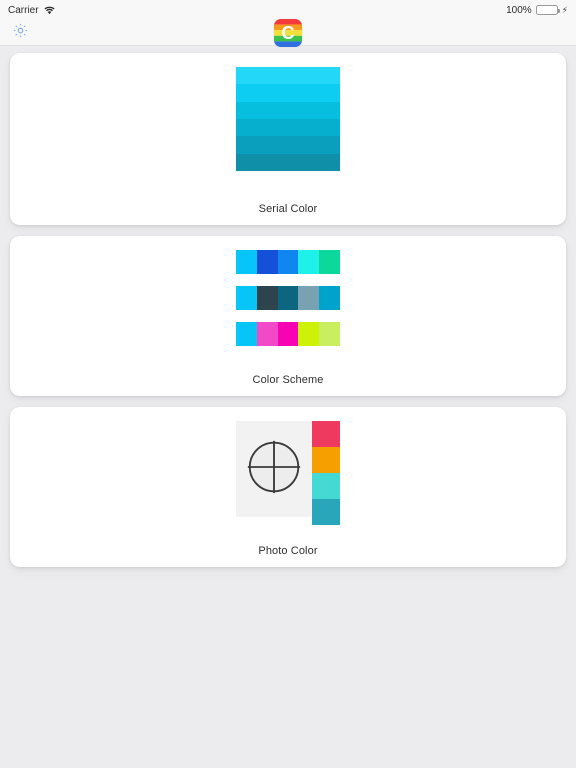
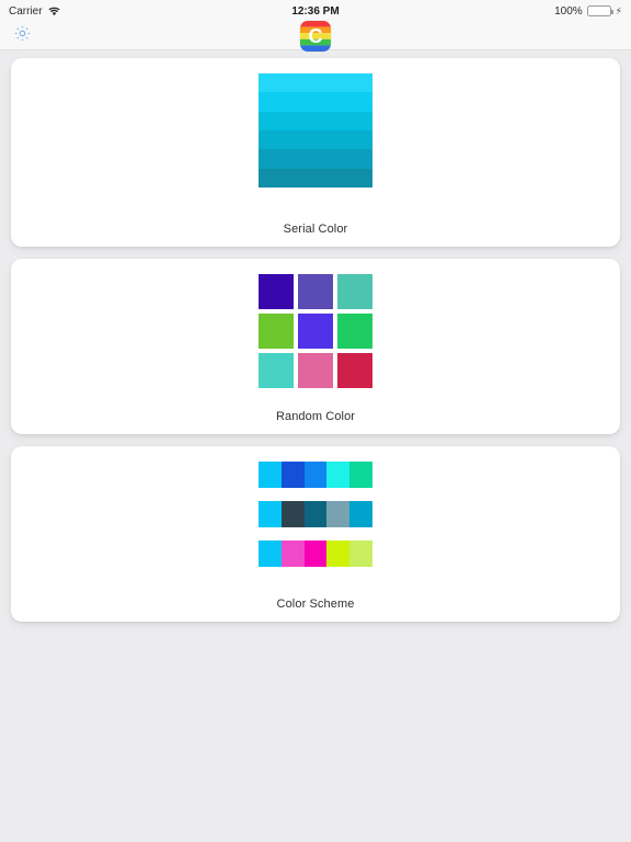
  Carrier
+ 12:36 PM
  100%
  ⚡
  C
  Serial Color
+ Random Color
  Color Scheme
- Photo Color
